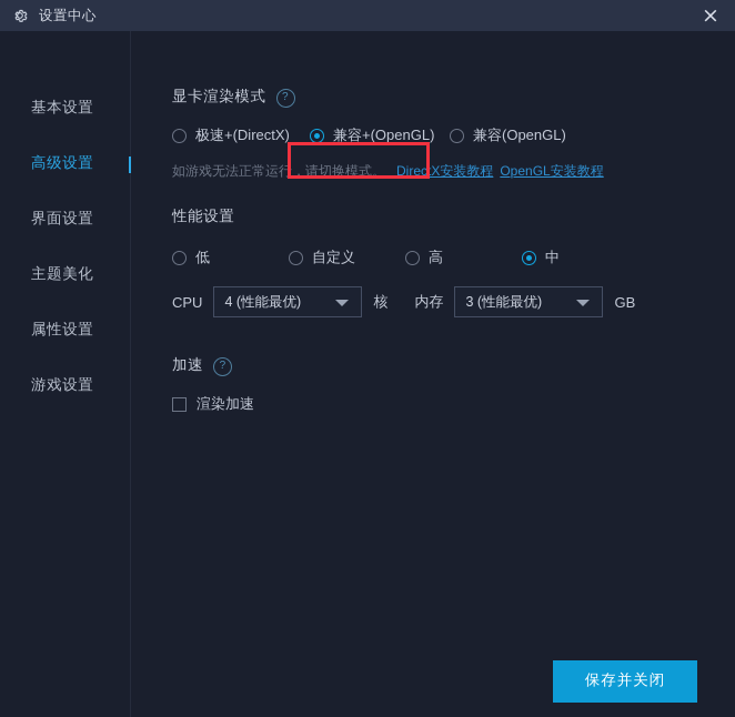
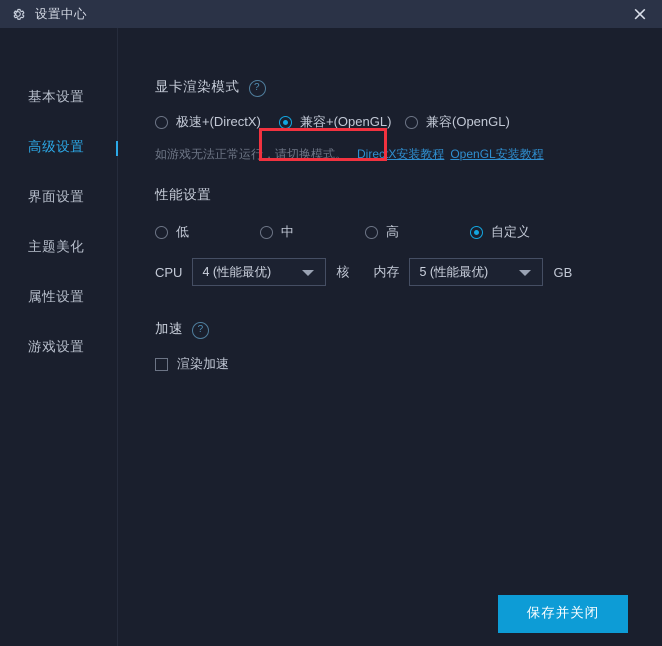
  设置中心
  ×
  基本设置
  高级设置
  界面设置
  主题美化
  属性设置
  游戏设置
  显卡渲染模式
  ?
  极速+(DirectX)
  兼容+(OpenGL)
  兼容(OpenGL)
  如游戏无法正常运行，请切换模式。
  DirectX安装教程
  OpenGL安装教程
  性能设置
  低
- 自定义
+ 中
  高
- 中
+ 自定义
  CPU
  4 (性能最优)
  核
  内存
- 3 (性能最优)
+ 5 (性能最优)
  GB
  加速
  ?
  渲染加速
  保存并关闭
